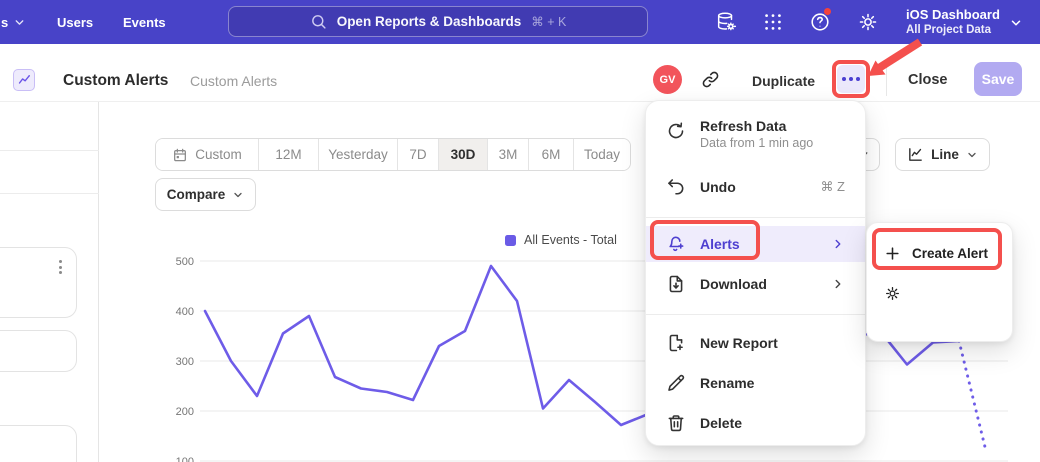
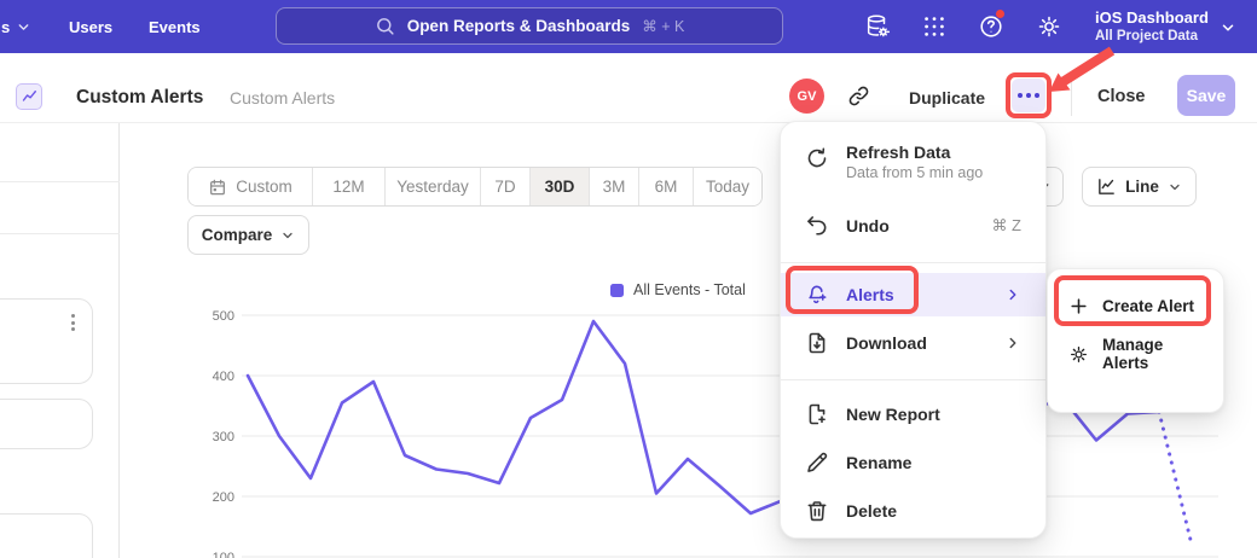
  s
  Users
  Events
  Open Reports & Dashboards
  ⌘ + K
  iOS Dashboard
  All Project Data
  Custom Alerts
  Custom Alerts
  GV
  Duplicate
  Close
  Save
  Custom
  12M
  Yesterday
  7D
  30D
  3M
  6M
  Today
  Compare
  Line
  All Events - Total
  200
  300
  400
  500
  Refresh Data
- Data from 1 min ago
+ Data from 5 min ago
  Undo
  ⌘ Z
  Alerts
  Download
  New Report
  Rename
  Delete
  Create Alert
+ Manage Alerts
